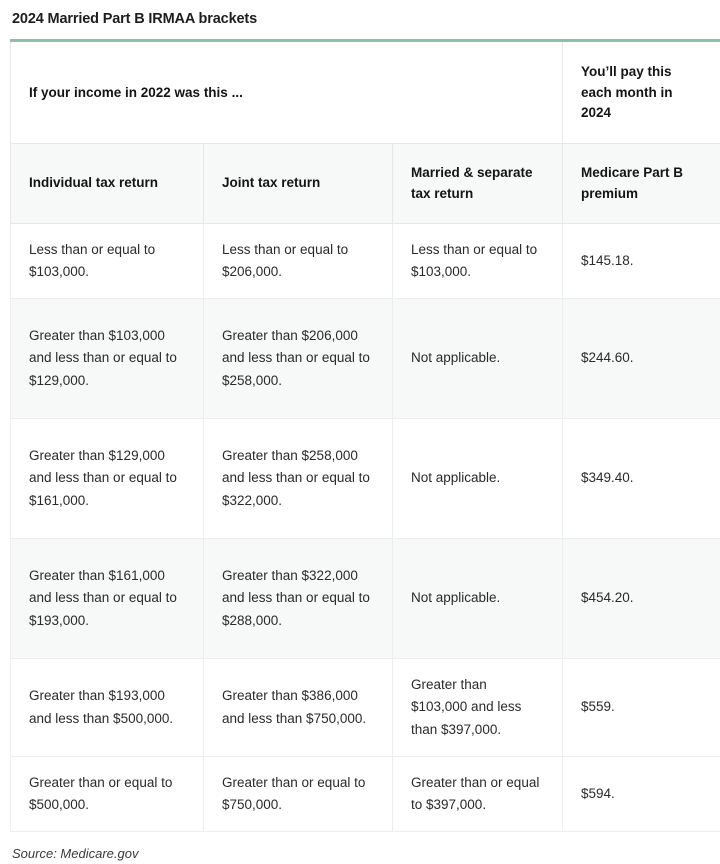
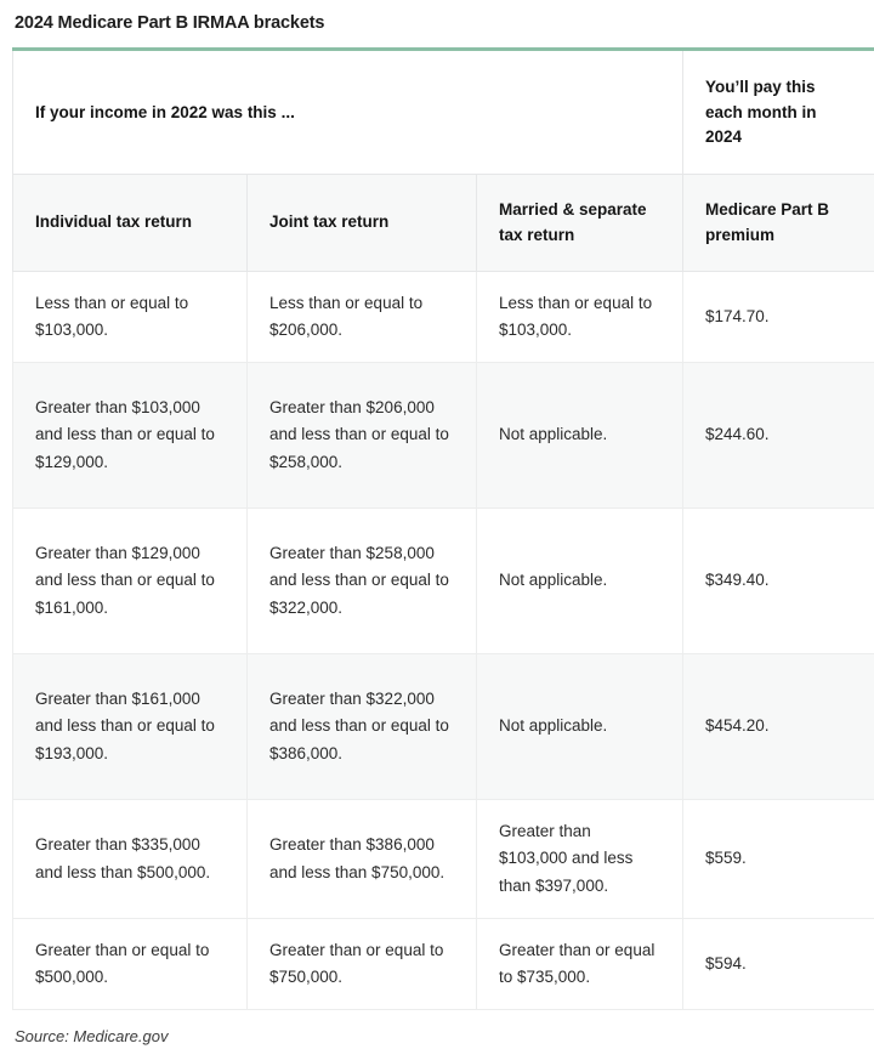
- 2024 Married Part B IRMAA brackets
+ 2024 Medicare Part B IRMAA brackets
  If your income in 2022 was this ...	You’ll pay this each month in 2024
  Individual tax return	Joint tax return	Married & separate tax return	Medicare Part B premium
- Less than or equal to $103,000.	Less than or equal to $206,000.	Less than or equal to $103,000.	$145.18.
+ Less than or equal to $103,000.	Less than or equal to $206,000.	Less than or equal to $103,000.	$174.70.
  Greater than $103,000 and less than or equal to $129,000.	Greater than $206,000 and less than or equal to $258,000.	Not applicable.	$244.60.
  Greater than $129,000 and less than or equal to $161,000.	Greater than $258,000 and less than or equal to $322,000.	Not applicable.	$349.40.
- Greater than $161,000 and less than or equal to $193,000.	Greater than $322,000 and less than or equal to $288,000.	Not applicable.	$454.20.
+ Greater than $161,000 and less than or equal to $193,000.	Greater than $322,000 and less than or equal to $386,000.	Not applicable.	$454.20.
- Greater than $193,000 and less than $500,000.	Greater than $386,000 and less than $750,000.	Greater than $103,000 and less than $397,000.	$559.
+ Greater than $335,000 and less than $500,000.	Greater than $386,000 and less than $750,000.	Greater than $103,000 and less than $397,000.	$559.
- Greater than or equal to $500,000.	Greater than or equal to $750,000.	Greater than or equal to $397,000.	$594.
+ Greater than or equal to $500,000.	Greater than or equal to $750,000.	Greater than or equal to $735,000.	$594.
  Source: Medicare.gov
